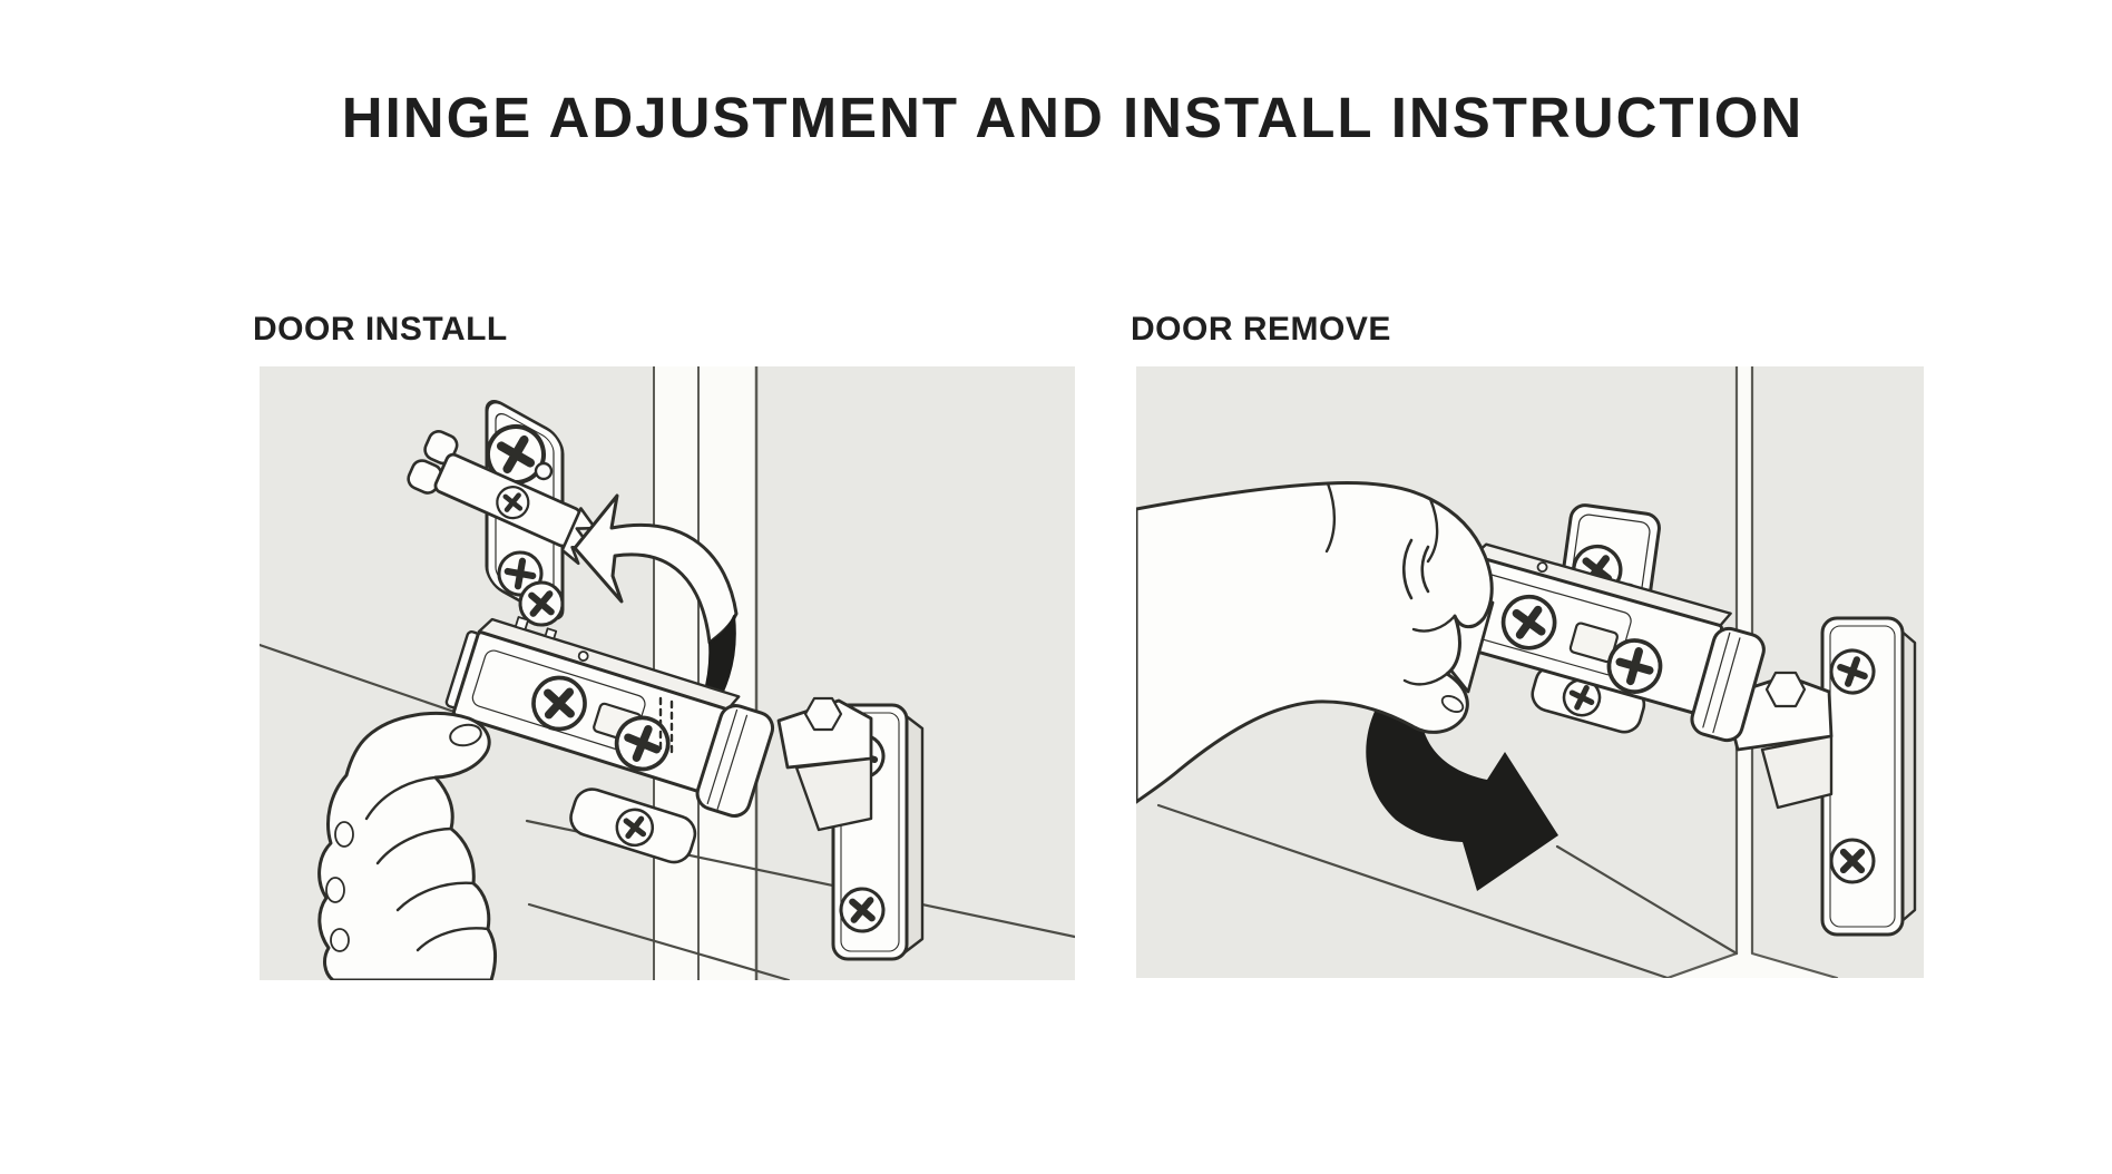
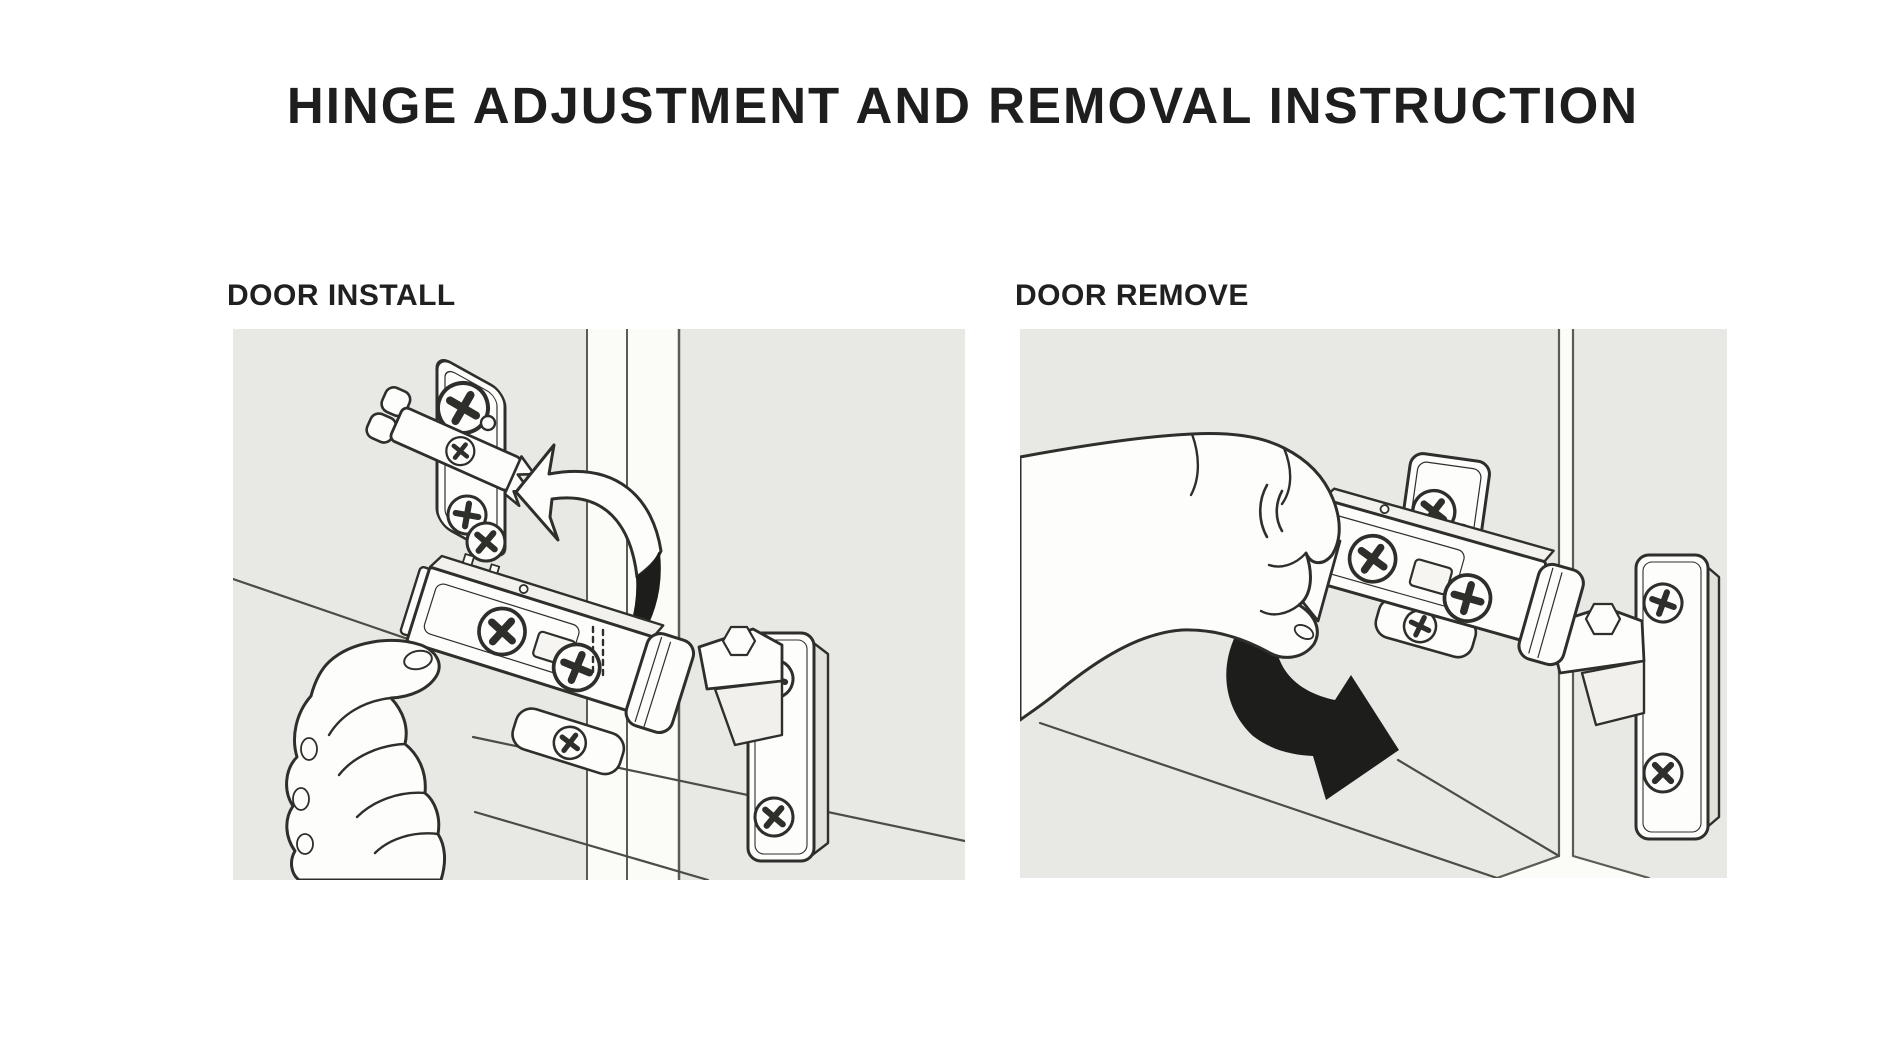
- HINGE ADJUSTMENT AND INSTALL INSTRUCTION
+ HINGE ADJUSTMENT AND REMOVAL INSTRUCTION
  DOOR INSTALL
  DOOR REMOVE
